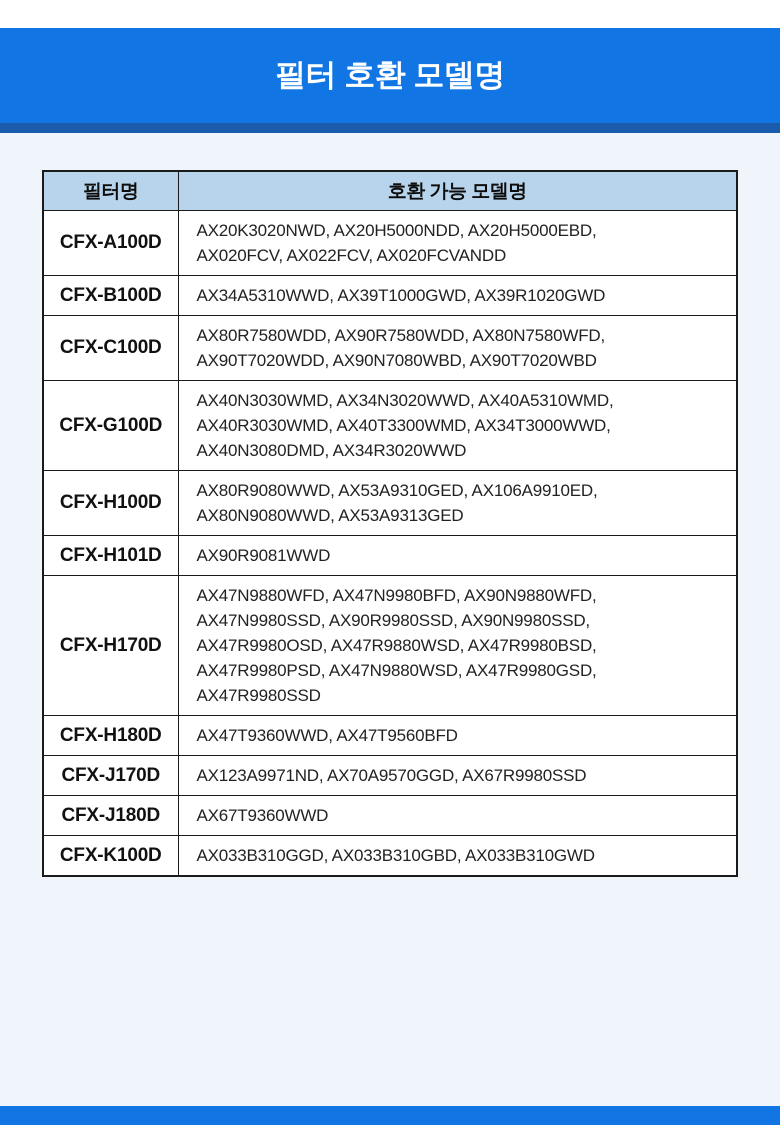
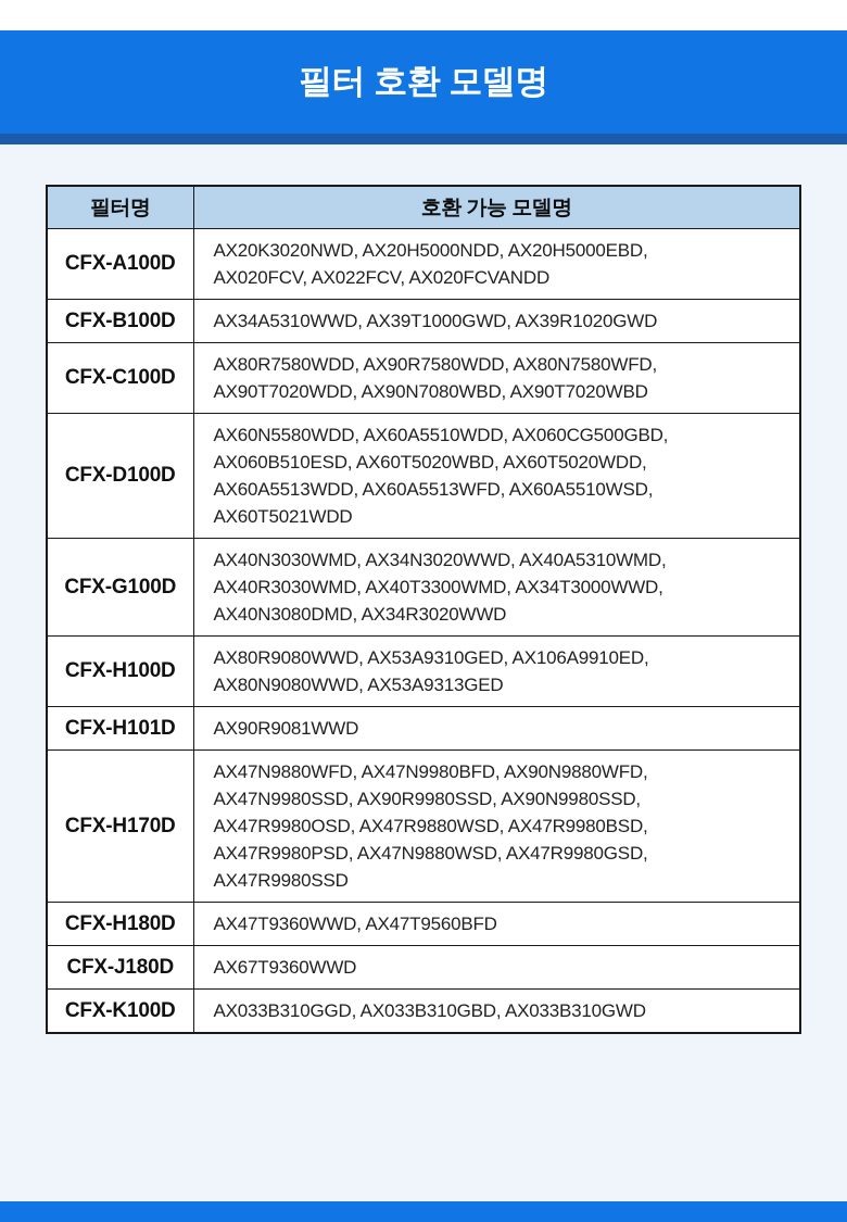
  필터 호환 모델명
  필터명	호환 가능 모델명
  CFX-A100D	AX20K3020NWD, AX20H5000NDD, AX20H5000EBD, AX020FCV, AX022FCV, AX020FCVANDD
  CFX-B100D	AX34A5310WWD, AX39T1000GWD, AX39R1020GWD
  CFX-C100D	AX80R7580WDD, AX90R7580WDD, AX80N7580WFD, AX90T7020WDD, AX90N7080WBD, AX90T7020WBD
+ CFX-D100D	AX60N5580WDD, AX60A5510WDD, AX060CG500GBD, AX060B510ESD, AX60T5020WBD, AX60T5020WDD, AX60A5513WDD, AX60A5513WFD, AX60A5510WSD, AX60T5021WDD
  CFX-G100D	AX40N3030WMD, AX34N3020WWD, AX40A5310WMD, AX40R3030WMD, AX40T3300WMD, AX34T3000WWD, AX40N3080DMD, AX34R3020WWD
  CFX-H100D	AX80R9080WWD, AX53A9310GED, AX106A9910ED, AX80N9080WWD, AX53A9313GED
  CFX-H101D	AX90R9081WWD
  CFX-H170D	AX47N9880WFD, AX47N9980BFD, AX90N9880WFD, AX47N9980SSD, AX90R9980SSD, AX90N9980SSD, AX47R9980OSD, AX47R9880WSD, AX47R9980BSD, AX47R9980PSD, AX47N9880WSD, AX47R9980GSD, AX47R9980SSD
  CFX-H180D	AX47T9360WWD, AX47T9560BFD
- CFX-J170D	AX123A9971ND, AX70A9570GGD, AX67R9980SSD
  CFX-J180D	AX67T9360WWD
  CFX-K100D	AX033B310GGD, AX033B310GBD, AX033B310GWD
